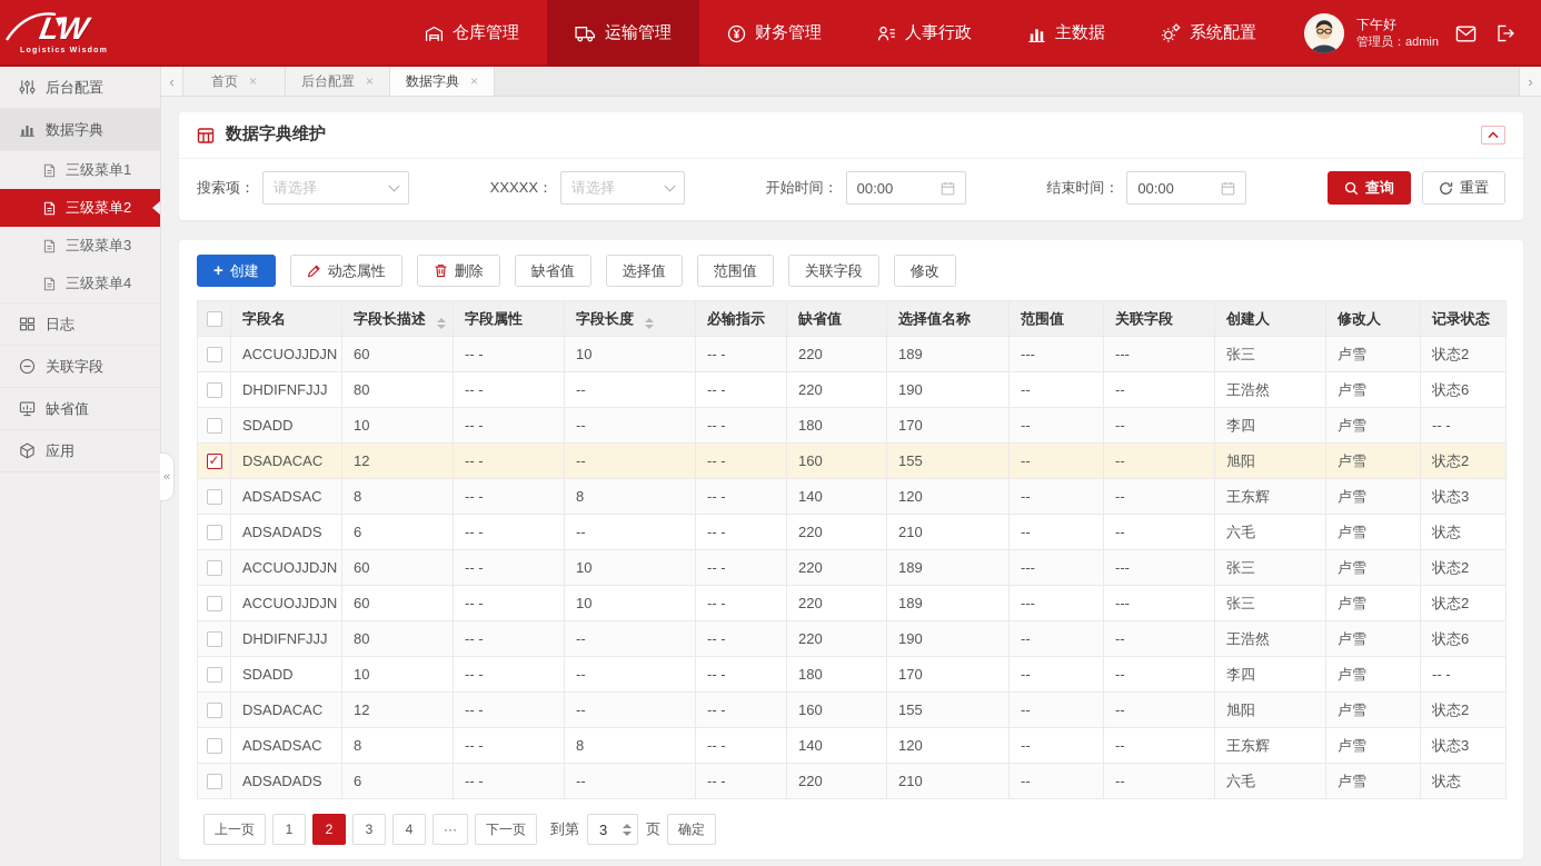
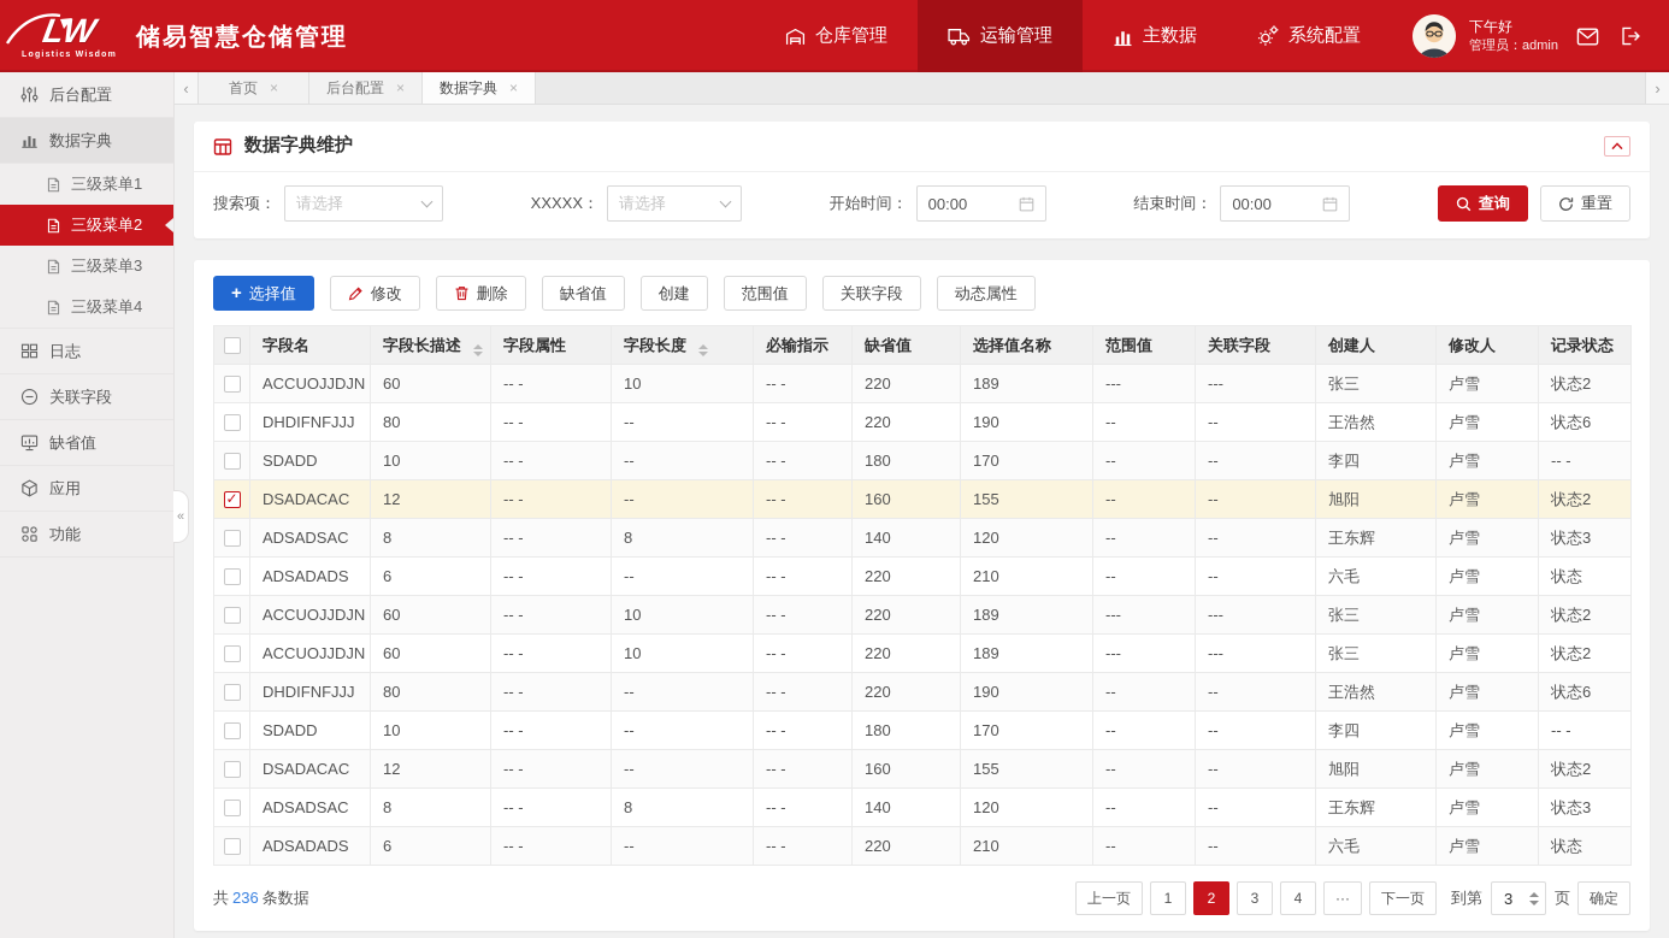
+ 储易智慧仓储管理
  仓库管理
  运输管理
- 财务管理
- 人事行政
  主数据
  系统配置
  下午好
  管理员：admin
  后台配置
  数据字典
  三级菜单1
  三级菜单2
  三级菜单3
  三级菜单4
  日志
  关联字段
  缺省值
  应用
+ 功能
  «
  ‹
  首页
  ×
  后台配置
  ×
  数据字典
  ×
  ›
  数据字典维护
  搜索项：
  请选择
  XXXXX：
  请选择
  开始时间：
  00:00
  结束时间：
  00:00
  查询
  重置
  +
- 创建
+ 选择值
- 动态属性
+ 修改
  删除
  缺省值
- 选择值
+ 创建
  范围值
  关联字段
- 修改
+ 动态属性
  	字段名	字段长描述	字段属性	字段长度	必输指示	缺省值	选择值名称	范围值	关联字段	创建人	修改人	记录状态
  	ACCUOJJDJN	60	-- -	10	-- -	220	189	---	---	张三	卢雪	状态2
  	DHDIFNFJJJ	80	-- -	--	-- -	220	190	--	--	王浩然	卢雪	状态6
  	SDADD	10	-- -	--	-- -	180	170	--	--	李四	卢雪	-- -
  	DSADACAC	12	-- -	--	-- -	160	155	--	--	旭阳	卢雪	状态2
  	ADSADSAC	8	-- -	8	-- -	140	120	--	--	王东辉	卢雪	状态3
  	ADSADADS	6	-- -	--	-- -	220	210	--	--	六毛	卢雪	状态
  	ACCUOJJDJN	60	-- -	10	-- -	220	189	---	---	张三	卢雪	状态2
  	ACCUOJJDJN	60	-- -	10	-- -	220	189	---	---	张三	卢雪	状态2
  	DHDIFNFJJJ	80	-- -	--	-- -	220	190	--	--	王浩然	卢雪	状态6
  	SDADD	10	-- -	--	-- -	180	170	--	--	李四	卢雪	-- -
  	DSADACAC	12	-- -	--	-- -	160	155	--	--	旭阳	卢雪	状态2
  	ADSADSAC	8	-- -	8	-- -	140	120	--	--	王东辉	卢雪	状态3
  	ADSADADS	6	-- -	--	-- -	220	210	--	--	六毛	卢雪	状态
+ 共 236 条数据
  上一页
  1
  2
  3
  4
  ···
  下一页
  到第
  3
  页
  确定
